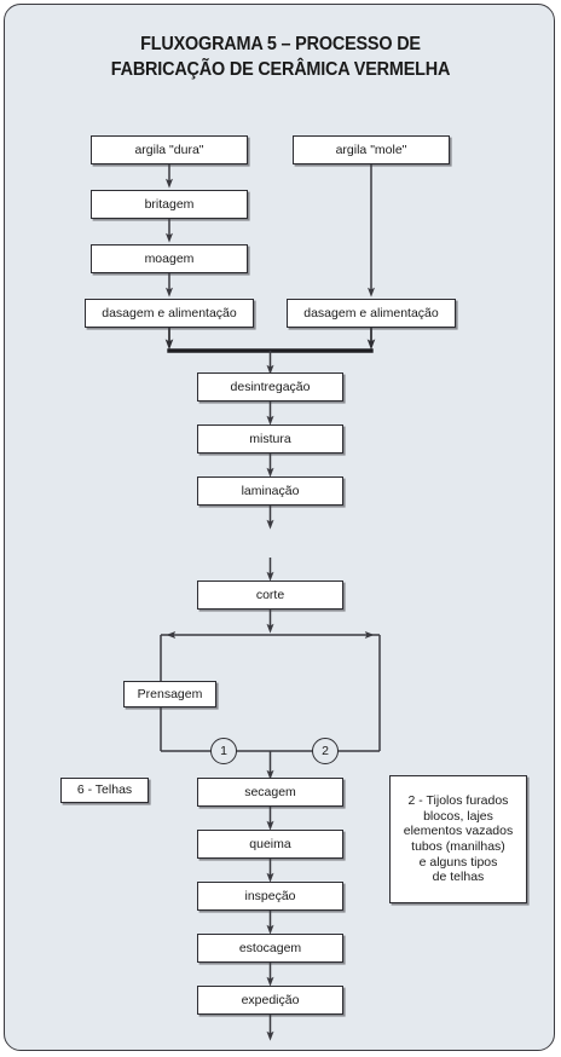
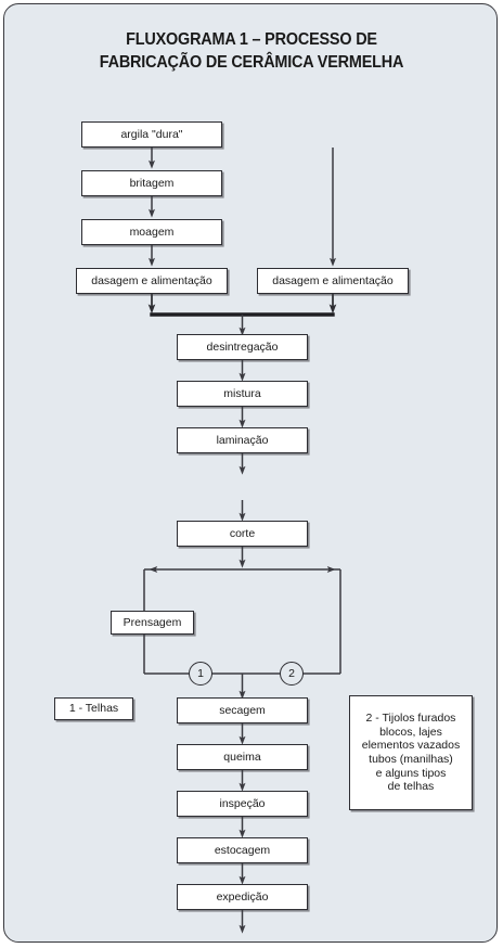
- FLUXOGRAMA 5 – PROCESSO DE
+ FLUXOGRAMA 1 – PROCESSO DE
  FABRICAÇÃO DE CERÂMICA VERMELHA
  argila "dura"
- argila "mole"
  britagem
  moagem
  dasagem e alimentação
  dasagem e alimentação
  desintregação
  mistura
  laminação
  corte
  Prensagem
  1
  2
- 6 - Telhas
+ 1 - Telhas
  2 - Tijolos furados
  blocos, lajes
  elementos vazados
  tubos (manilhas)
  e alguns tipos
  de telhas
  secagem
  queima
  inspeção
  estocagem
  expedição
